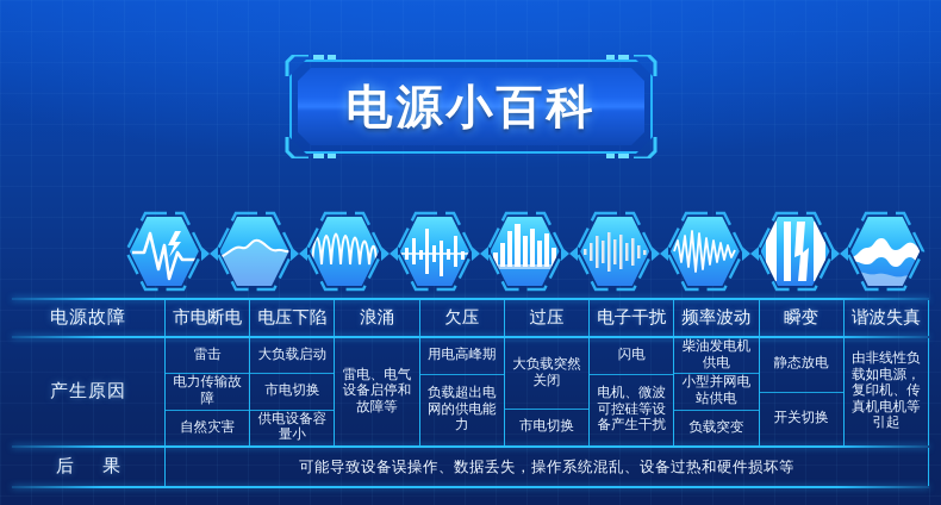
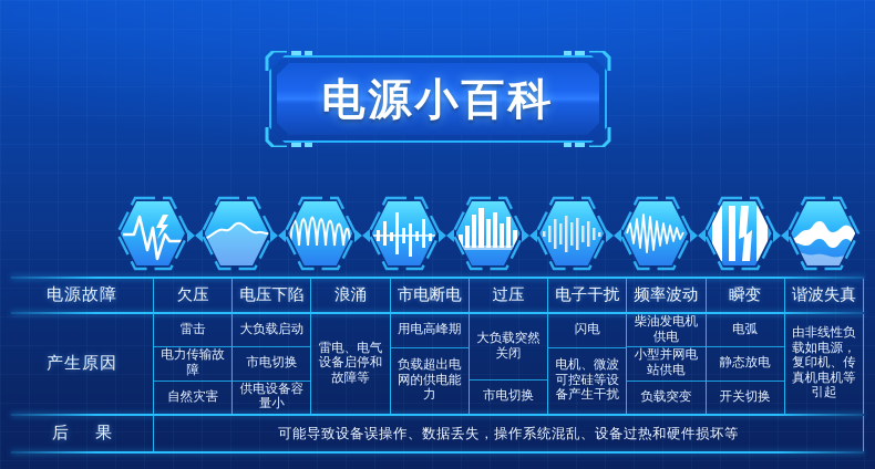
  电源小百科
  电源故障
- 市电断电
+ 欠压
  电压下陷
  浪涌
- 欠压
+ 市电断电
  过压
  电子干扰
  频率波动
  瞬变
  谐波失真
  产生原因
  雷击
  电力传输故障
  自然灾害
  大负载启动
  市电切换
  供电设备容量小
  雷电、电气设备启停和故障等
  用电高峰期
  负载超出电网的供电能力
  大负载突然关闭
  市电切换
  闪电
  电机、微波可控硅等设备产生干扰
  柴油发电机供电
  小型并网电站供电
  负载突变
+ 电弧
  静态放电
  开关切换
  由非线性负载如电源，复印机、传真机电机等引起
  后 果
  可能导致设备误操作、数据丢失，操作系统混乱、设备过热和硬件损坏等
